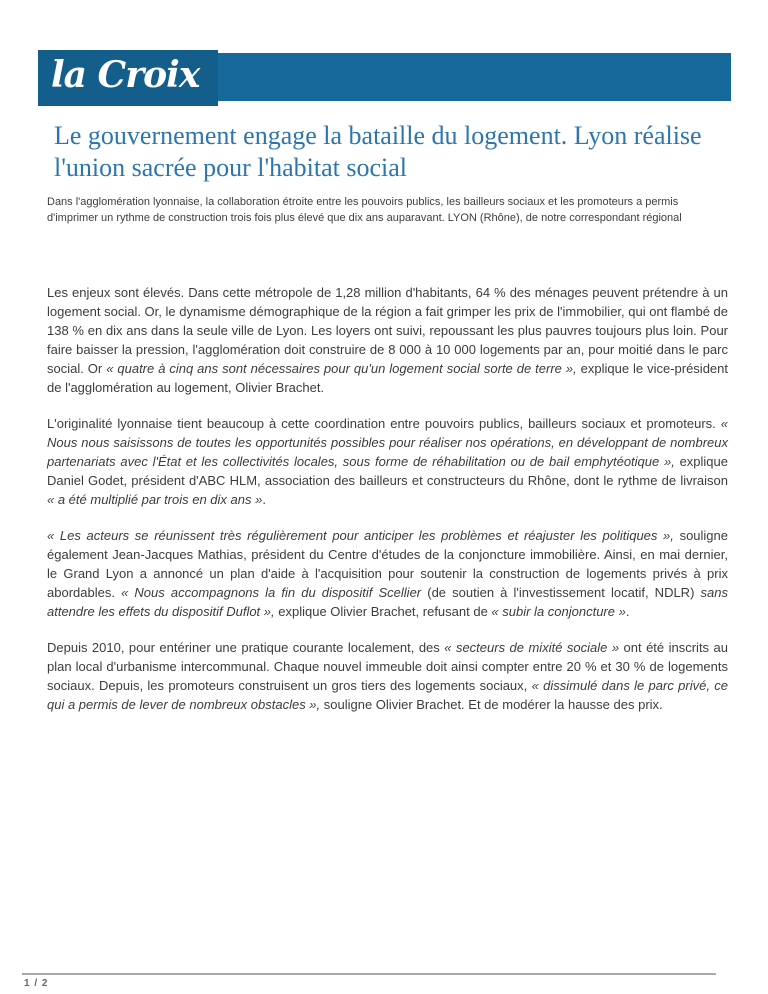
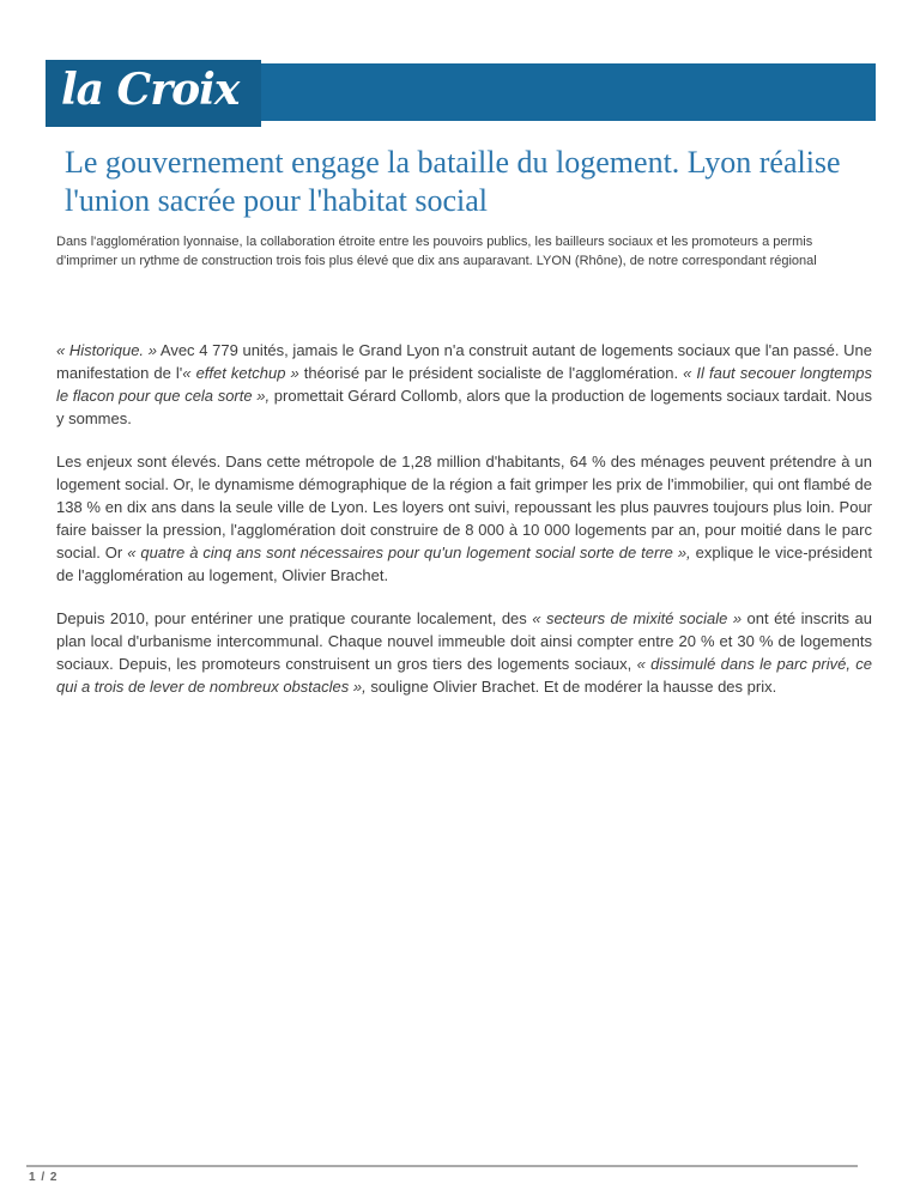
  la Croix
  Le gouvernement engage la bataille du logement. Lyon réalise l'union sacrée pour l'habitat social
  Dans l'agglomération lyonnaise, la collaboration étroite entre les pouvoirs publics, les bailleurs sociaux et les promoteurs a permis d'imprimer un rythme de construction trois fois plus élevé que dix ans auparavant. LYON (Rhône), de notre correspondant régional
+ « Historique. » Avec 4 779 unités, jamais le Grand Lyon n'a construit autant de logements sociaux que l'an passé. Une manifestation de l'« effet ketchup » théorisé par le président socialiste de l'agglomération. « Il faut secouer longtemps le flacon pour que cela sorte », promettait Gérard Collomb, alors que la production de logements sociaux tardait. Nous y sommes.
  Les enjeux sont élevés. Dans cette métropole de 1,28 million d'habitants, 64 % des ménages peuvent prétendre à un logement social. Or, le dynamisme démographique de la région a fait grimper les prix de l'immobilier, qui ont flambé de 138 % en dix ans dans la seule ville de Lyon. Les loyers ont suivi, repoussant les plus pauvres toujours plus loin. Pour faire baisser la pression, l'agglomération doit construire de 8 000 à 10 000 logements par an, pour moitié dans le parc social. Or « quatre à cinq ans sont nécessaires pour qu'un logement social sorte de terre », explique le vice-président de l'agglomération au logement, Olivier Brachet.
- L'originalité lyonnaise tient beaucoup à cette coordination entre pouvoirs publics, bailleurs sociaux et promoteurs. « Nous nous saisissons de toutes les opportunités possibles pour réaliser nos opérations, en développant de nombreux partenariats avec l'État et les collectivités locales, sous forme de réhabilitation ou de bail emphytéotique », explique Daniel Godet, président d'ABC HLM, association des bailleurs et constructeurs du Rhône, dont le rythme de livraison « a été multiplié par trois en dix ans ».
- « Les acteurs se réunissent très régulièrement pour anticiper les problèmes et réajuster les politiques », souligne également Jean-Jacques Mathias, président du Centre d'études de la conjoncture immobilière. Ainsi, en mai dernier, le Grand Lyon a annoncé un plan d'aide à l'acquisition pour soutenir la construction de logements privés à prix abordables. « Nous accompagnons la fin du dispositif Scellier (de soutien à l'investissement locatif, NDLR) sans attendre les effets du dispositif Duflot », explique Olivier Brachet, refusant de « subir la conjoncture ».
- Depuis 2010, pour entériner une pratique courante localement, des « secteurs de mixité sociale » ont été inscrits au plan local d'urbanisme intercommunal. Chaque nouvel immeuble doit ainsi compter entre 20 % et 30 % de logements sociaux. Depuis, les promoteurs construisent un gros tiers des logements sociaux, « dissimulé dans le parc privé, ce qui a permis de lever de nombreux obstacles », souligne Olivier Brachet. Et de modérer la hausse des prix.
+ Depuis 2010, pour entériner une pratique courante localement, des « secteurs de mixité sociale » ont été inscrits au plan local d'urbanisme intercommunal. Chaque nouvel immeuble doit ainsi compter entre 20 % et 30 % de logements sociaux. Depuis, les promoteurs construisent un gros tiers des logements sociaux, « dissimulé dans le parc privé, ce qui a trois de lever de nombreux obstacles », souligne Olivier Brachet. Et de modérer la hausse des prix.
  1 / 2
